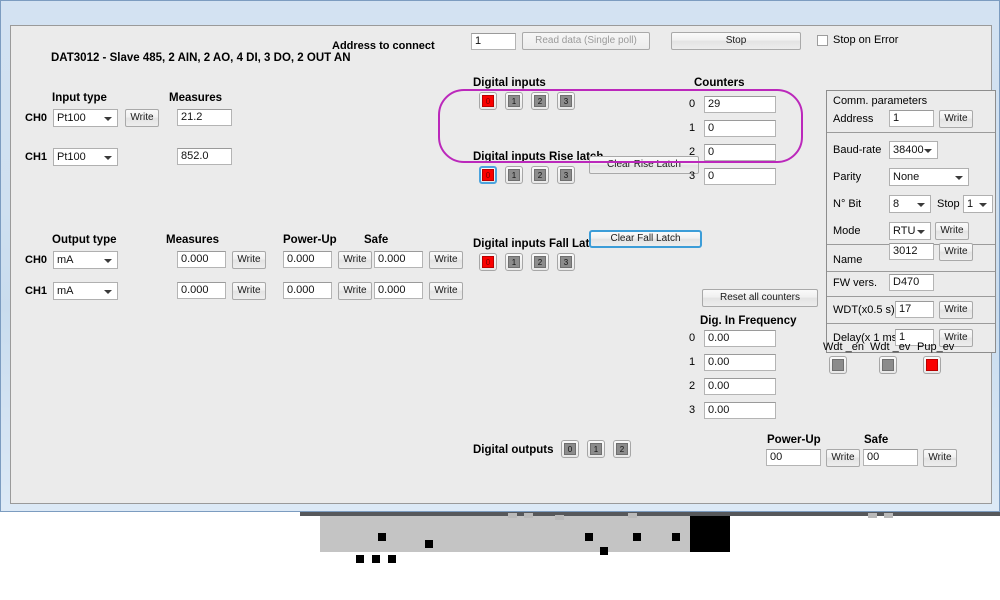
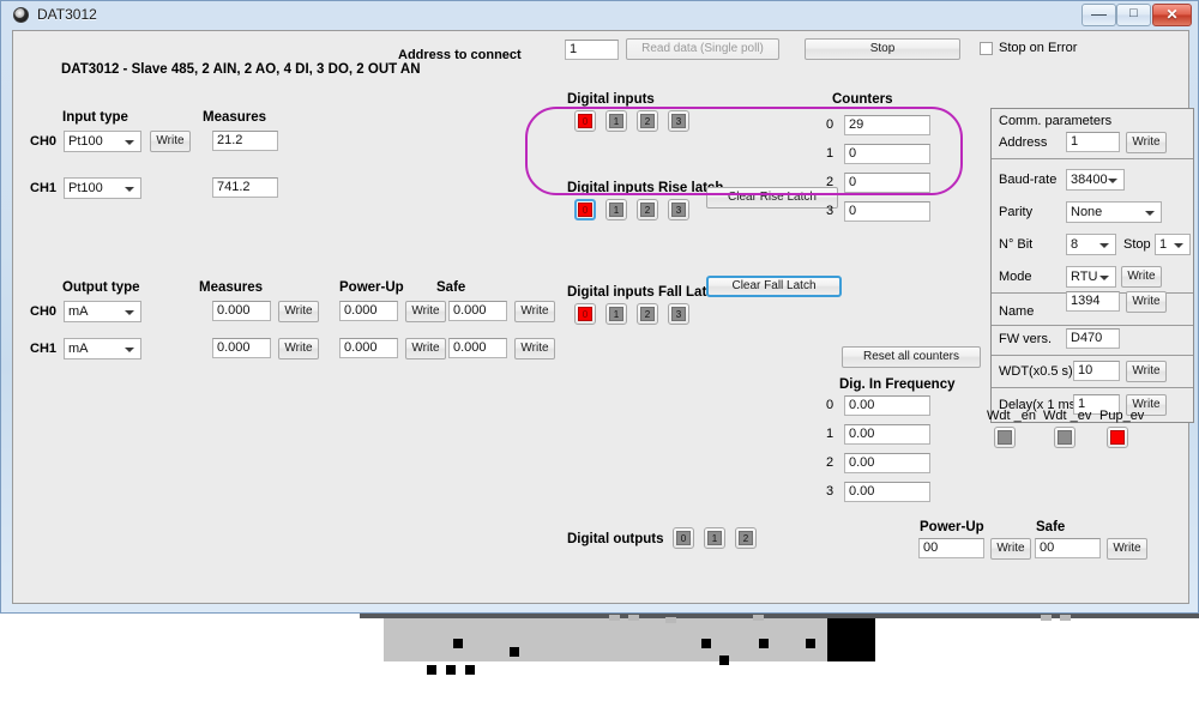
+ DAT3012
+ —
+ □
+ ✕
  Address to connect
  1
  Read data (Single poll)
  Stop
  Stop on Error
  DAT3012 - Slave 485, 2 AIN, 2 AO, 4 DI, 3 DO, 2 OUT AN
  Input type
  Measures
  CH0
  Pt100
  Write
  21.2
  CH1
  Pt100
- 852.0
+ 741.2
  Output type
  Measures
  Power-Up
  Safe
  CH0
  mA
  0.000
  Write
  0.000
  Write
  0.000
  Write
  CH1
  mA
  0.000
  Write
  0.000
  Write
  0.000
  Write
  Digital inputs
  0
  1
  2
  3
  Digital inputs Rise la
  0
  1
  2
  3
  Clear Rise Latch
  Digital inputs Fall Lat
  0
  1
  2
  3
  Clear Fall Latch
  Counters
  0
  29
  1
  0
  2
  0
  3
  0
  Reset all counters
  Dig. In Frequency
  0
  0.00
  1
  0.00
  2
  0.00
  3
  0.00
  Digital outputs
  0
  1
  2
  Power-Up
  00
  Write
  Safe
  00
  Write
  Comm. parameters
  Address
  1
  Write
  Baud-rate
  38400
  Parity
  None
  N° Bit
  8
  Stop
  1
  Mode
  RTU
  Write
  Name
- 3012
+ 1394
  Write
  FW vers.
  D470
  WDT(x0.5 s)
- 17
+ 10
  Write
  Delay(x 1 m
  1
  Write
  Wdt _en
  Wdt _ev
  Pup_ev
